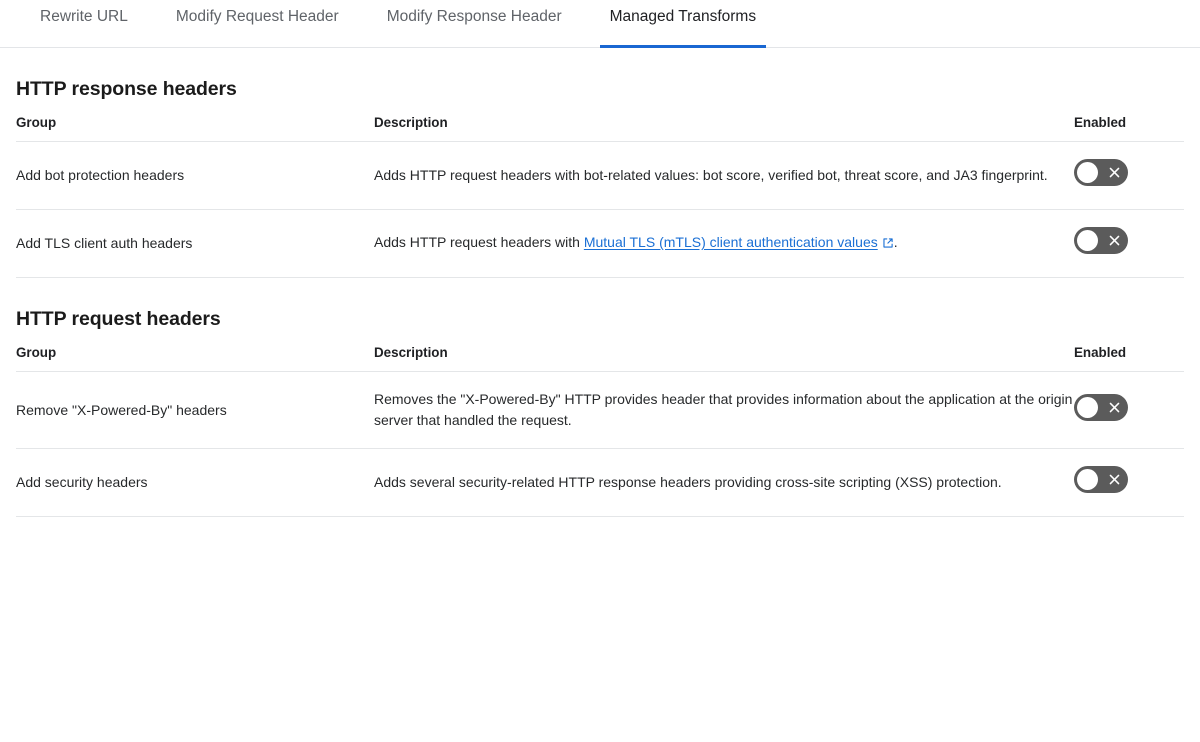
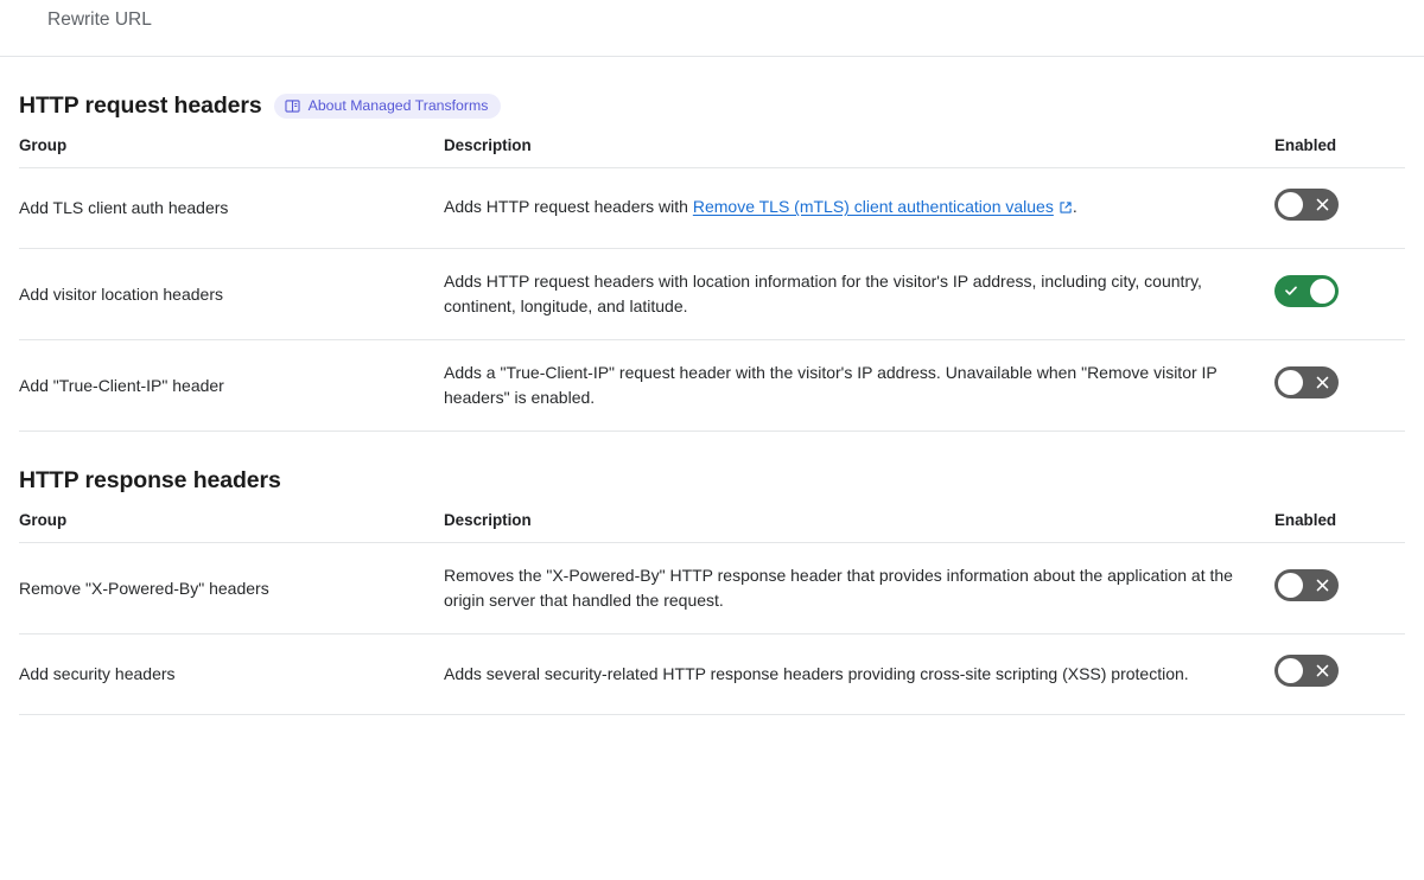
  Rewrite URL
- Modify Request Header
- Modify Response Header
- Managed Transforms
- HTTP response headers
+ HTTP request headers
+ About Managed Transforms
  Group	Description	Enabled
- Add bot protection headers	Adds HTTP request headers with bot-related values: bot score, verified bot, threat score, and JA3 fingerprint.
- Add TLS client auth headers	Adds HTTP request headers with Mutual TLS (mTLS) client authentication values .
+ Add TLS client auth headers	Adds HTTP request headers with Remove TLS (mTLS) client authentication values .
+ Add visitor location headers	Adds HTTP request headers with location information for the visitor's IP address, including city, country, continent, longitude, and latitude.
+ Add "True-Client-IP" header	Adds a "True-Client-IP" request header with the visitor's IP address. Unavailable when "Remove visitor IP headers" is enabled.
- HTTP request headers
+ HTTP response headers
  Group	Description	Enabled
- Remove "X-Powered-By" headers	Removes the "X-Powered-By" HTTP provides header that provides information about the application at the origin server that handled the request.
+ Remove "X-Powered-By" headers	Removes the "X-Powered-By" HTTP response header that provides information about the application at the origin server that handled the request.
  Add security headers	Adds several security-related HTTP response headers providing cross-site scripting (XSS) protection.
